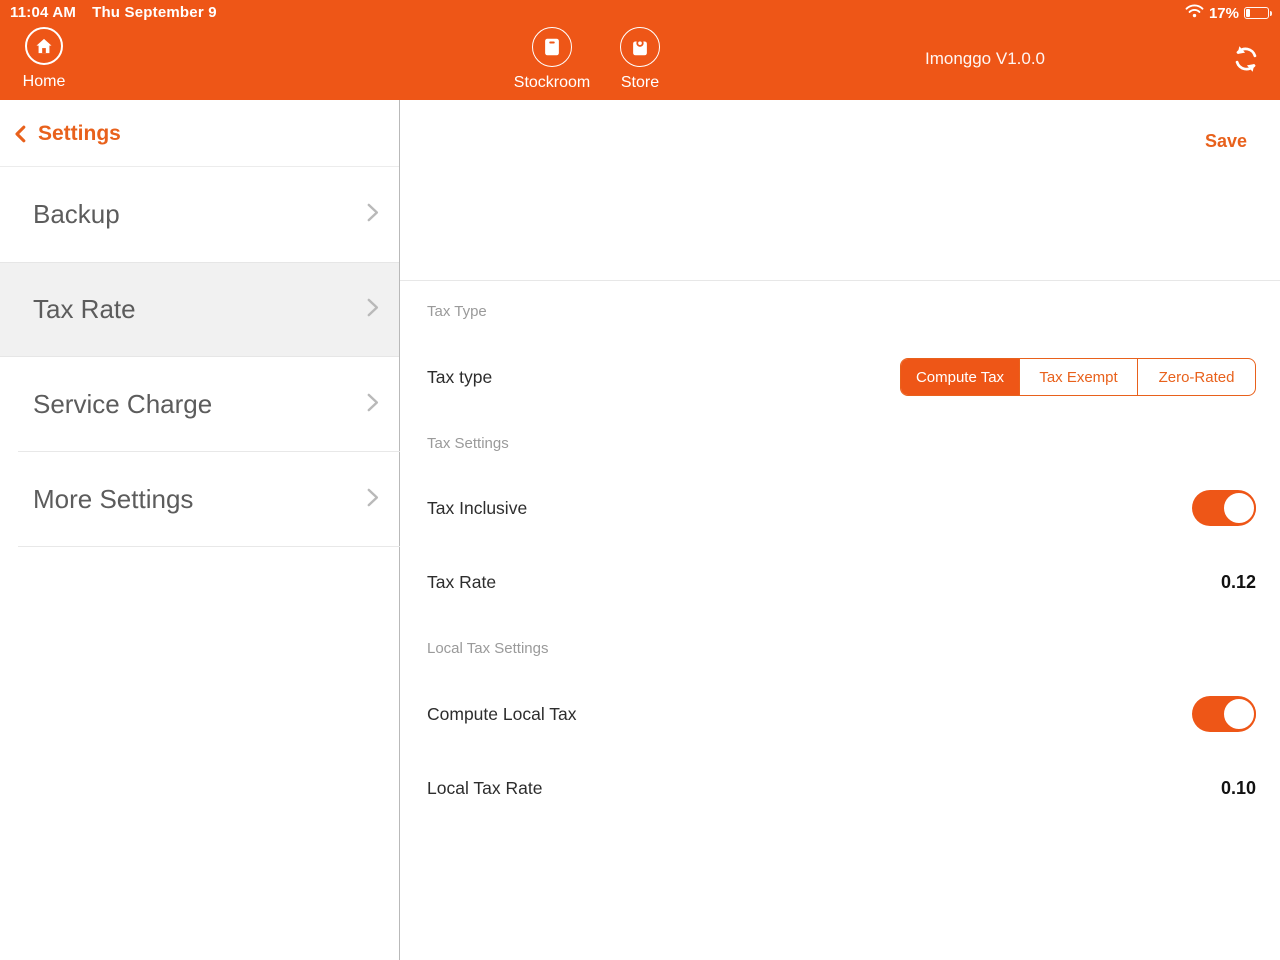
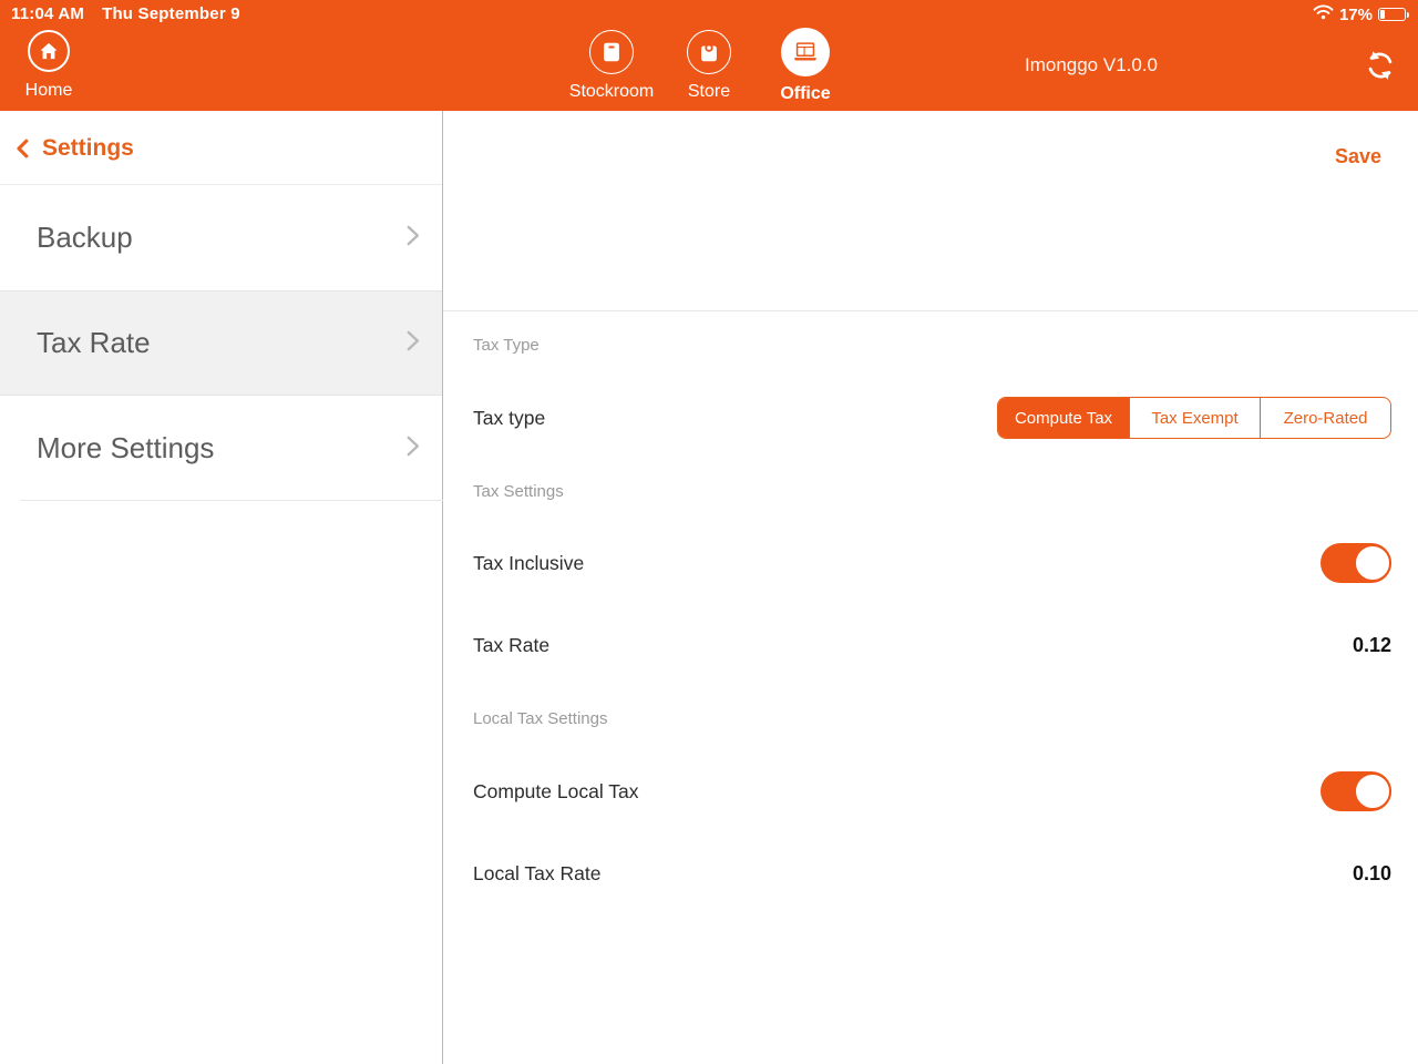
  11:04 AM Thu September 9
  17%
  Home
  Stockroom
  Store
+ Office
  Imonggo V1.0.0
  Settings
  Backup
  Tax Rate
- Service Charge
  More Settings
  Tax Type
  Tax type
  Compute Tax
  Tax Exempt
  Zero-Rated
  Tax Settings
  Tax Inclusive
  Tax Rate
  0.12
  Local Tax Settings
  Compute Local Tax
  Local Tax Rate
  0.10
  Save
